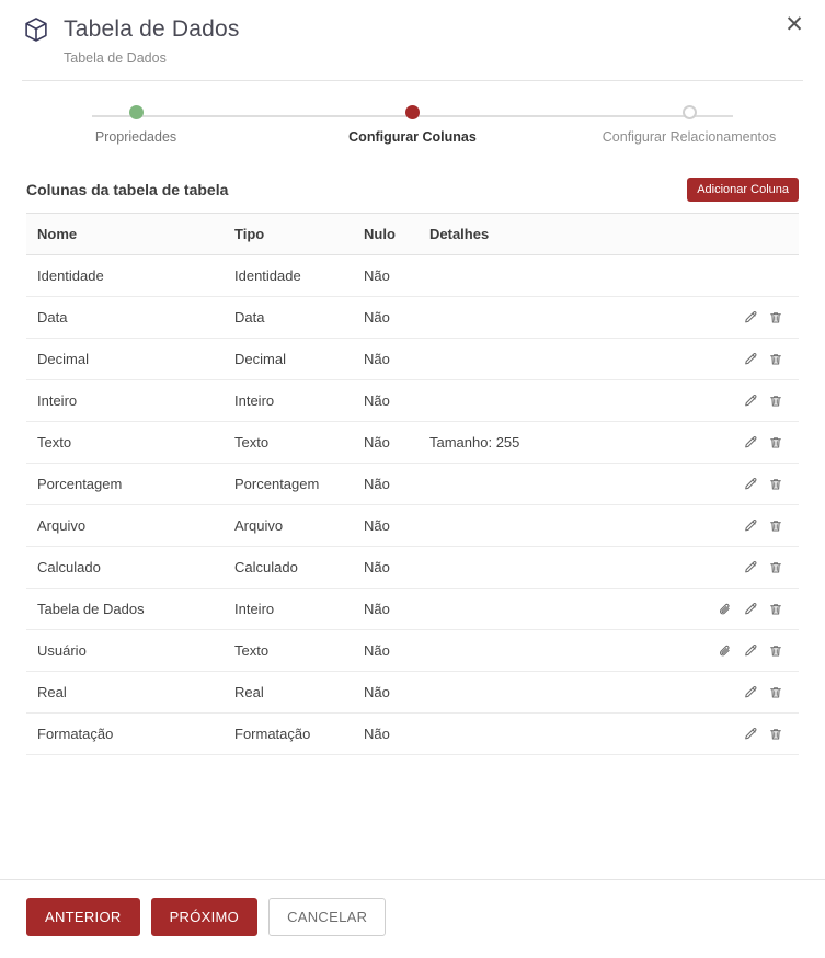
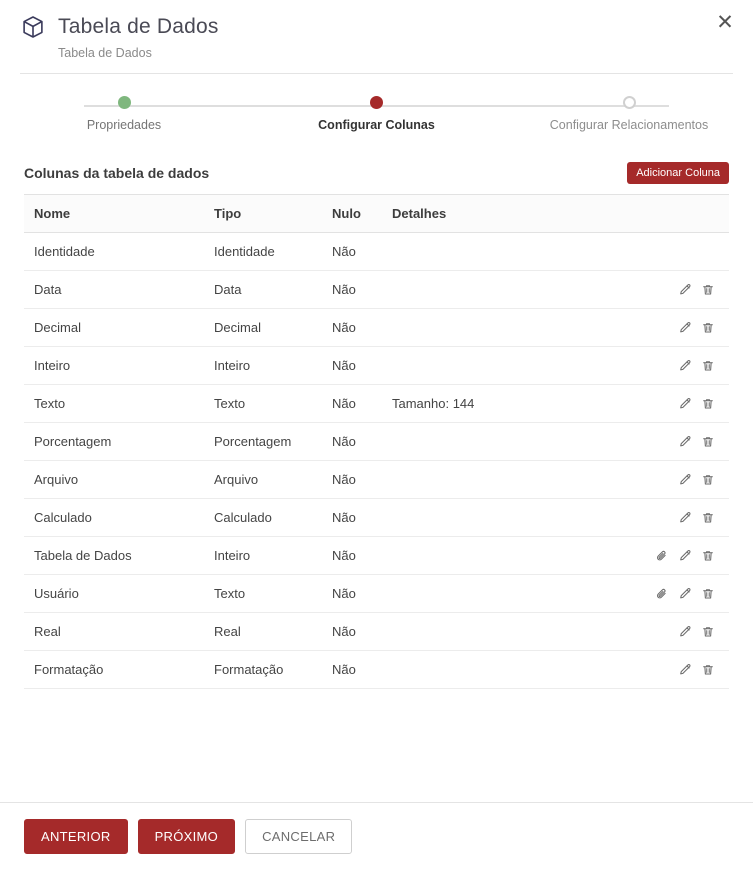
  Tabela de Dados
  Tabela de Dados
  ✕
  Propriedades
  Configurar Colunas
  Configurar Relacionamentos
- Colunas da tabela de tabela
+ Colunas da tabela de dados
  Adicionar Coluna
  Nome	Tipo	Nulo	Detalhes
  Identidade	Identidade	Não
  Data	Data	Não
  Decimal	Decimal	Não
  Inteiro	Inteiro	Não
- Texto	Texto	Não	Tamanho: 255
+ Texto	Texto	Não	Tamanho: 144
  Porcentagem	Porcentagem	Não
  Arquivo	Arquivo	Não
  Calculado	Calculado	Não
  Tabela de Dados	Inteiro	Não
  Usuário	Texto	Não
  Real	Real	Não
  Formatação	Formatação	Não
  ANTERIOR
  PRÓXIMO
  CANCELAR
